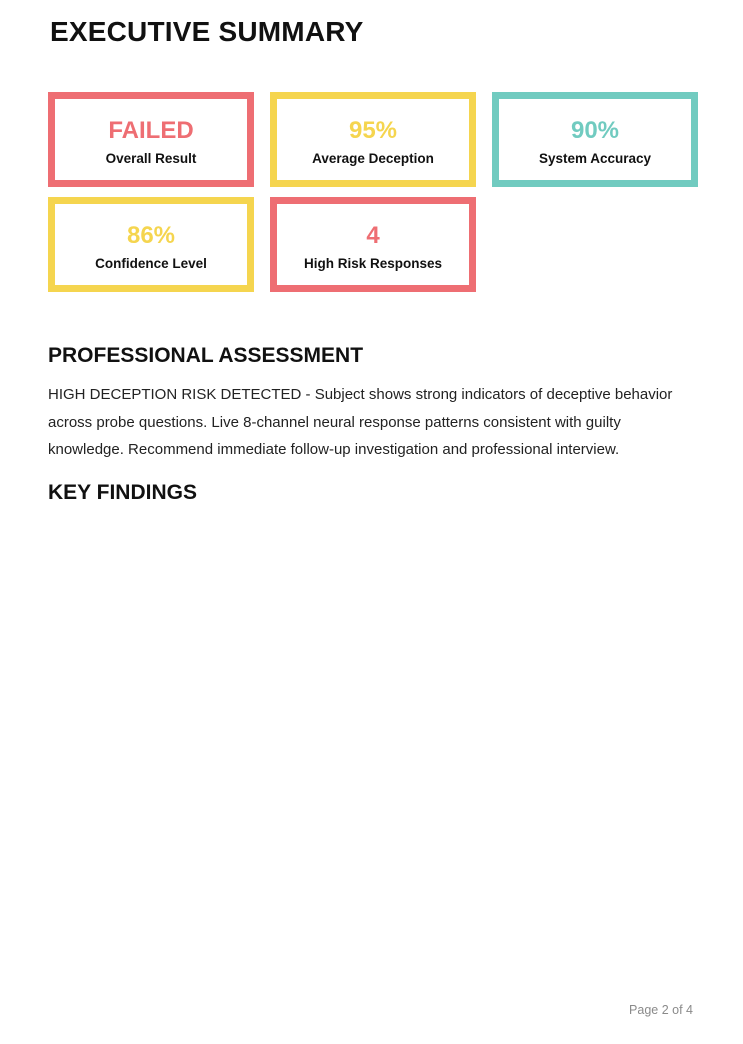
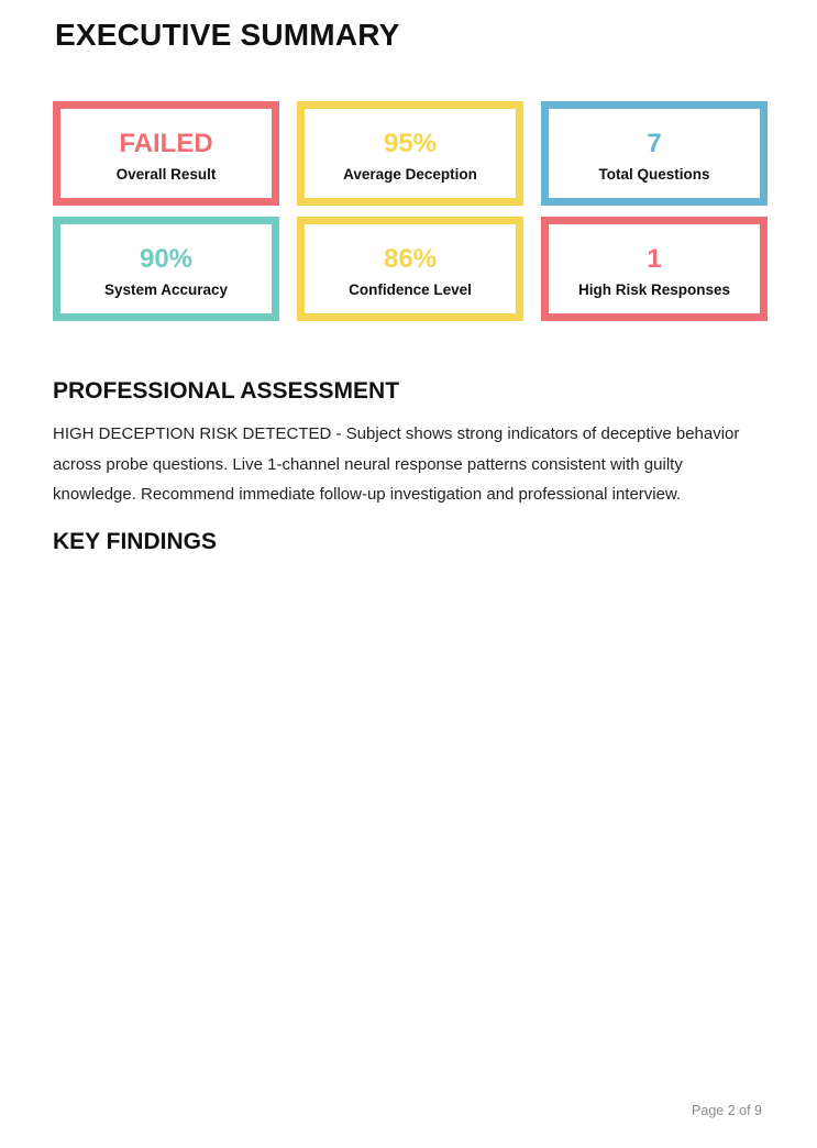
  EXECUTIVE SUMMARY
  FAILED
  Overall Result
  95%
  Average Deception
+ 7
+ Total Questions
  90%
  System Accuracy
  86%
  Confidence Level
- 4
+ 1
  High Risk Responses
  PROFESSIONAL ASSESSMENT
- HIGH DECEPTION RISK DETECTED - Subject shows strong indicators of deceptive behavior across probe questions. Live 8-channel neural response patterns consistent with guilty knowledge. Recommend immediate follow-up investigation and professional interview.
+ HIGH DECEPTION RISK DETECTED - Subject shows strong indicators of deceptive behavior across probe questions. Live 1-channel neural response patterns consistent with guilty knowledge. Recommend immediate follow-up investigation and professional interview.
  KEY FINDINGS
- Page 2 of 4
+ Page 2 of 9
